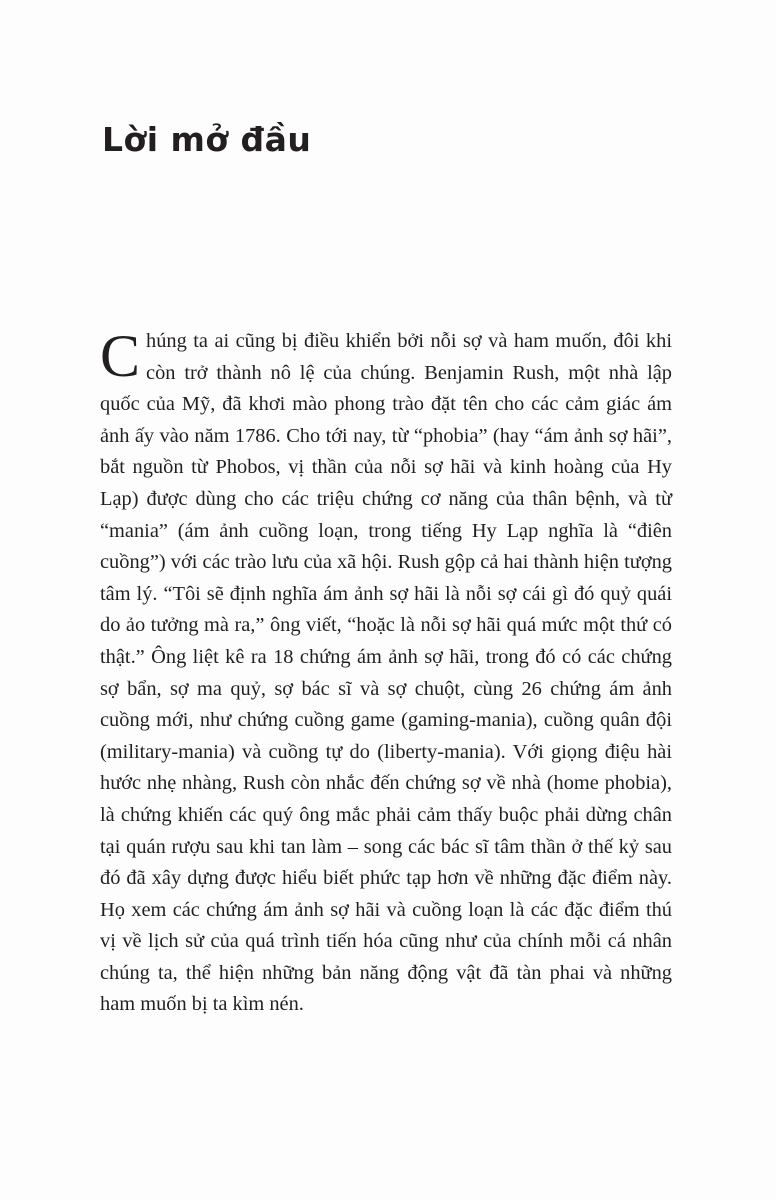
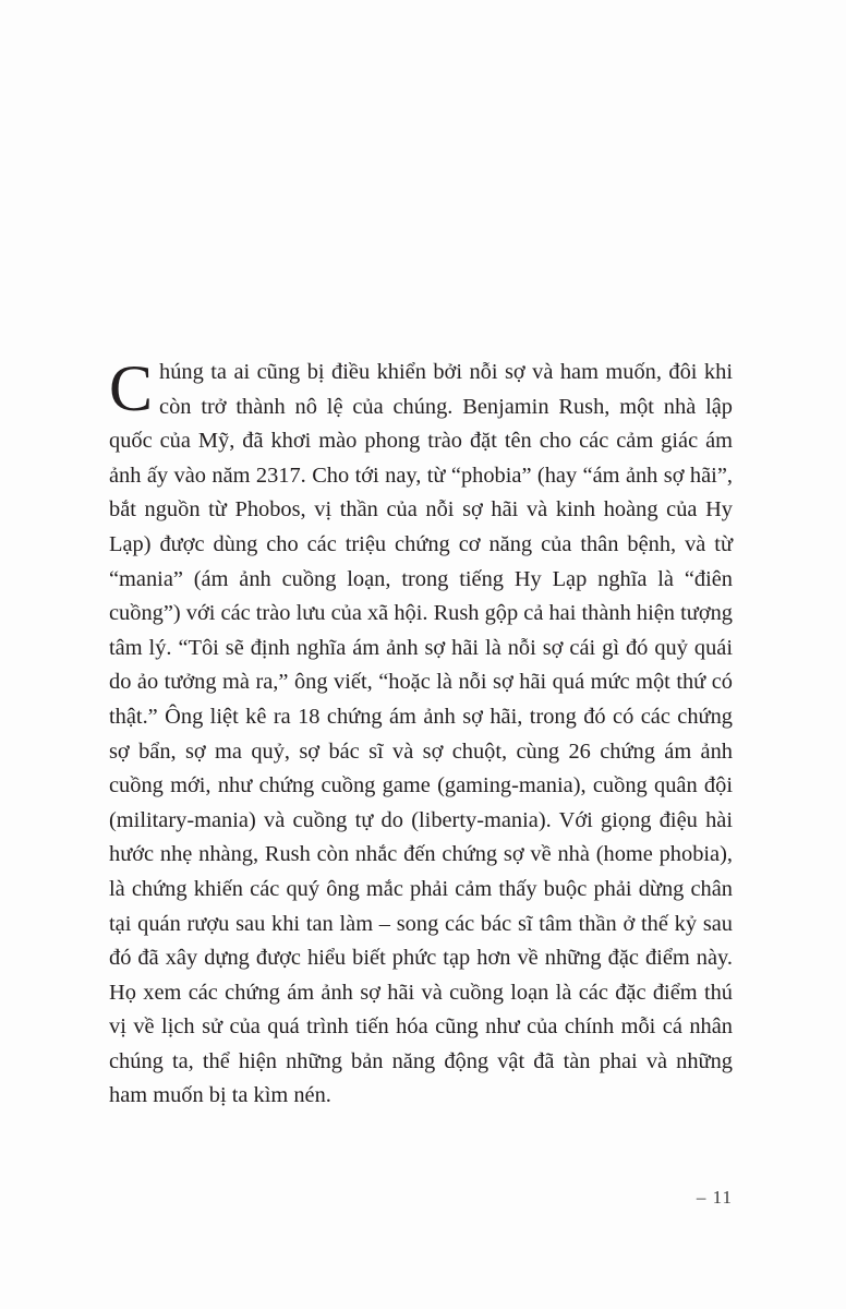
- Lời mở đầu
  C
- húng ta ai cũng bị điều khiển bởi nỗi sợ và ham muốn, đôi khi còn trở thành nô lệ của chúng. Benjamin Rush, một nhà lập quốc của Mỹ, đã khơi mào phong trào đặt tên cho các cảm giác ám ảnh ấy vào năm 1786. Cho tới nay, từ “phobia” (hay “ám ảnh sợ hãi”, bắt nguồn từ Phobos, vị thần của nỗi sợ hãi và kinh hoàng của Hy Lạp) được dùng cho các triệu chứng cơ năng của thân bệnh, và từ “mania” (ám ảnh cuồng loạn, trong tiếng Hy Lạp nghĩa là “điên cuồng”) với các trào lưu của xã hội. Rush gộp cả hai thành hiện tượng tâm lý. “Tôi sẽ định nghĩa ám ảnh sợ hãi là nỗi sợ cái gì đó quỷ quái do ảo tưởng mà ra,” ông viết, “hoặc là nỗi sợ hãi quá mức một thứ có thật.” Ông liệt kê ra 18 chứng ám ảnh sợ hãi, trong đó có các chứng sợ bẩn, sợ ma quỷ, sợ bác sĩ và sợ chuột, cùng 26 chứng ám ảnh cuồng mới, như chứng cuồng game (gaming-mania), cuồng quân đội (military-mania) và cuồng tự do (liberty-mania). Với giọng điệu hài hước nhẹ nhàng, Rush còn nhắc đến chứng sợ về nhà (home phobia), là chứng khiến các quý ông mắc phải cảm thấy buộc phải dừng chân tại quán rượu sau khi tan làm – song các bác sĩ tâm thần ở thế kỷ sau đó đã xây dựng được hiểu biết phức tạp hơn về những đặc điểm này. Họ xem các chứng ám ảnh sợ hãi và cuồng loạn là các đặc điểm thú vị về lịch sử của quá trình tiến hóa cũng như của chính mỗi cá nhân chúng ta, thể hiện những bản năng động vật đã tàn phai và những ham muốn bị ta kìm nén.
+ húng ta ai cũng bị điều khiển bởi nỗi sợ và ham muốn, đôi khi còn trở thành nô lệ của chúng. Benjamin Rush, một nhà lập quốc của Mỹ, đã khơi mào phong trào đặt tên cho các cảm giác ám ảnh ấy vào năm 2317. Cho tới nay, từ “phobia” (hay “ám ảnh sợ hãi”, bắt nguồn từ Phobos, vị thần của nỗi sợ hãi và kinh hoàng của Hy Lạp) được dùng cho các triệu chứng cơ năng của thân bệnh, và từ “mania” (ám ảnh cuồng loạn, trong tiếng Hy Lạp nghĩa là “điên cuồng”) với các trào lưu của xã hội. Rush gộp cả hai thành hiện tượng tâm lý. “Tôi sẽ định nghĩa ám ảnh sợ hãi là nỗi sợ cái gì đó quỷ quái do ảo tưởng mà ra,” ông viết, “hoặc là nỗi sợ hãi quá mức một thứ có thật.” Ông liệt kê ra 18 chứng ám ảnh sợ hãi, trong đó có các chứng sợ bẩn, sợ ma quỷ, sợ bác sĩ và sợ chuột, cùng 26 chứng ám ảnh cuồng mới, như chứng cuồng game (gaming-mania), cuồng quân đội (military-mania) và cuồng tự do (liberty-mania). Với giọng điệu hài hước nhẹ nhàng, Rush còn nhắc đến chứng sợ về nhà (home phobia), là chứng khiến các quý ông mắc phải cảm thấy buộc phải dừng chân tại quán rượu sau khi tan làm – song các bác sĩ tâm thần ở thế kỷ sau đó đã xây dựng được hiểu biết phức tạp hơn về những đặc điểm này. Họ xem các chứng ám ảnh sợ hãi và cuồng loạn là các đặc điểm thú vị về lịch sử của quá trình tiến hóa cũng như của chính mỗi cá nhân chúng ta, thể hiện những bản năng động vật đã tàn phai và những ham muốn bị ta kìm nén.
+ – 11
